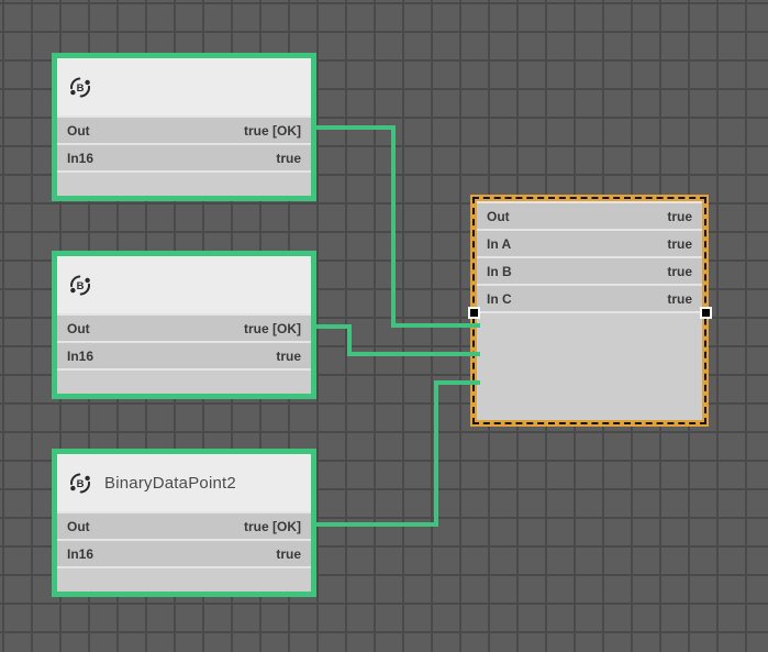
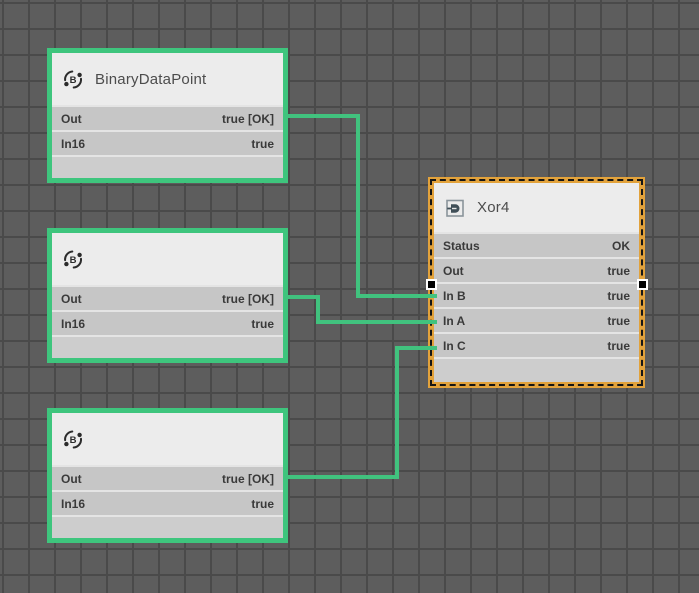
  B
+ BinaryDataPoint
  Out
  true [OK]
  In16
  true
  B
  Out
  true [OK]
  In16
  true
  B
- BinaryDataPoint2
  Out
  true [OK]
  In16
  true
+ Xor4
+ Status
+ OK
  Out
  true
- In A
+ In B
  true
- In B
+ In A
  true
  In C
  true
